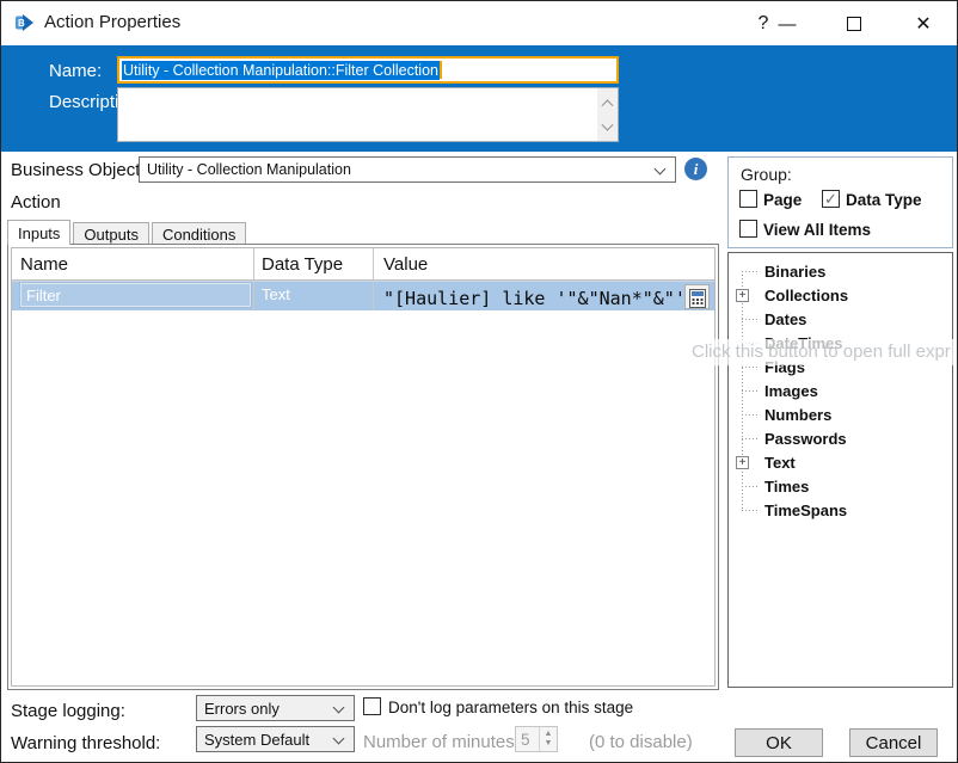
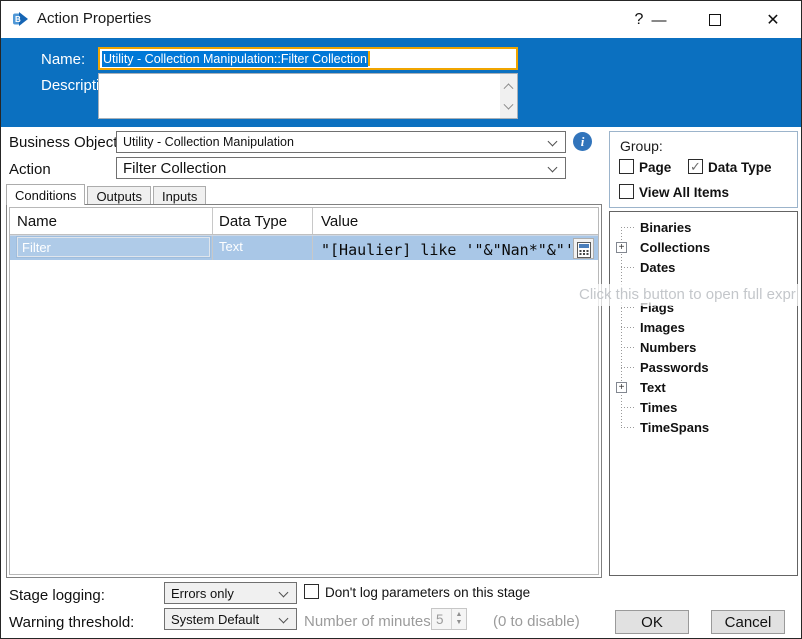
  B
  Action Properties
  ?
  —
  ✕
  Name:
  Utility - Collection Manipulation::Filter Collection
  Business Objec
  Utility - Collection Manipulation
  i
  Action
+ Filter Collection
- Inputs
+ Conditions
  Outputs
- Conditions
+ Inputs
  Name
  Data Type
  Value
  Filter
  Text
  "[Haulier] like '"&"Nan*"&"'
  Group:
  Page
  ✓
  Data Type
  View All Items
  Binaries
  +
  Collections
  Dates
- DateTimes
  Flags
  Images
  Numbers
  Passwords
  +
  Text
  Times
  TimeSpans
  Click this button to open full expr
  Stage logging:
  Errors only
  Don't log parameters on this stage
  Warning threshold:
  System Default
  Number of minutes
  5
  (0 to disable)
  OK
  Cancel
